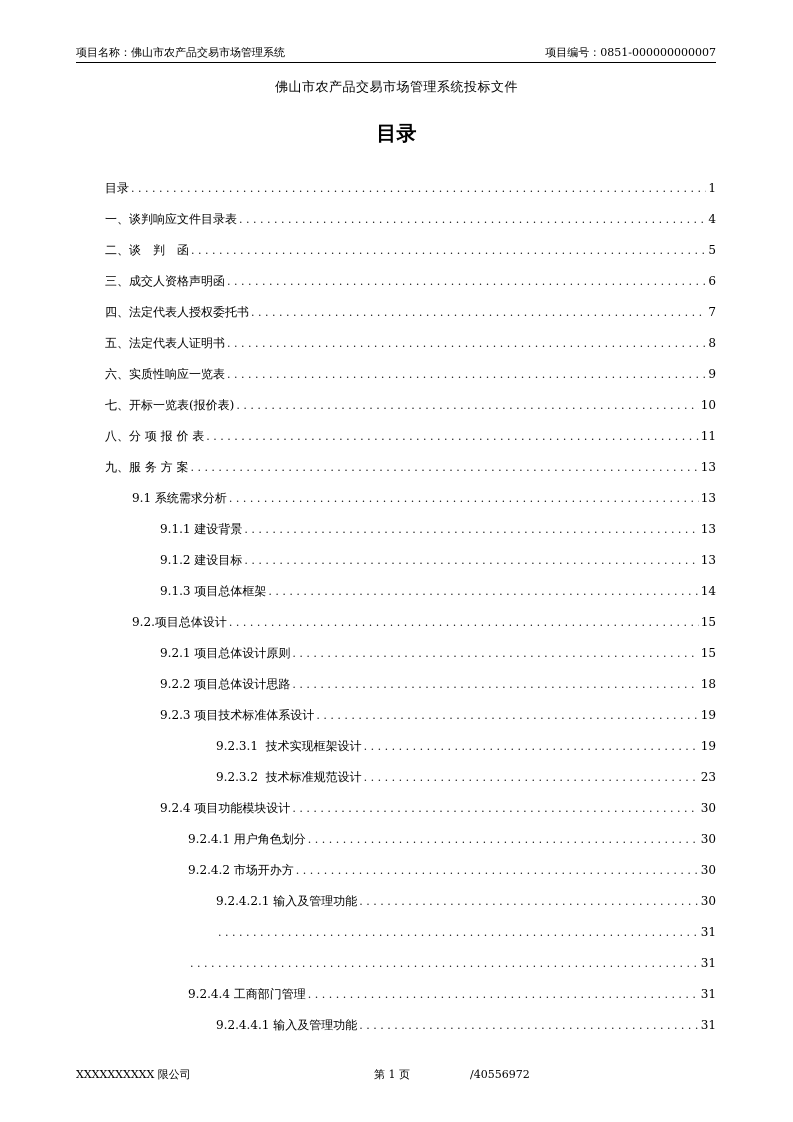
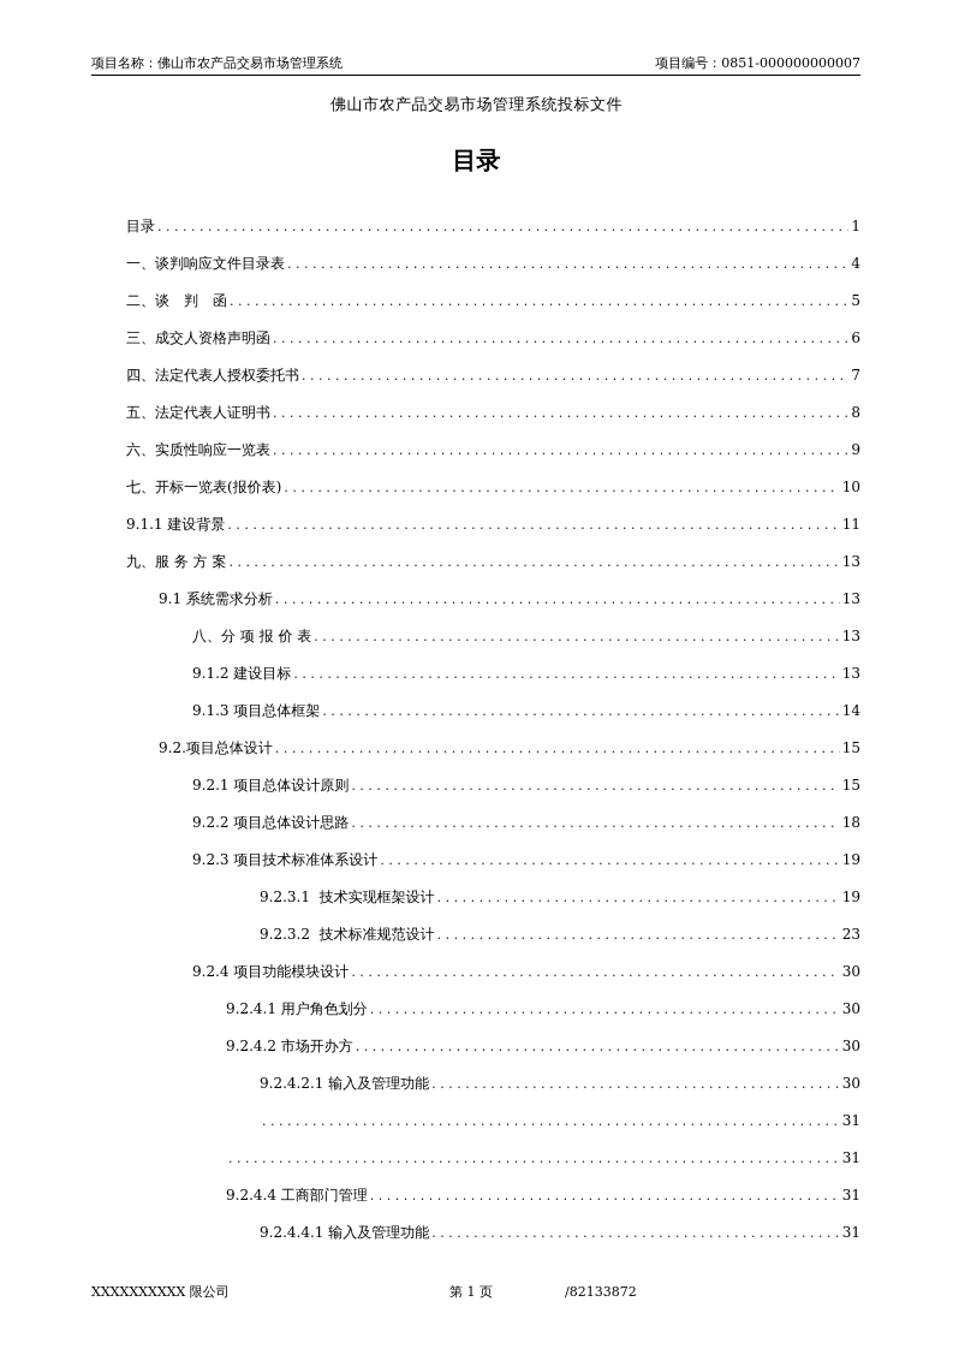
  项目名称：佛山市农产品交易市场管理系统
  项目编号：0851-000000000007
  佛山市农产品交易市场管理系统投标文件
  目录
  目录
  1
  一、谈判响应文件目录表
  4
  二、谈 判 函
  5
  三、成交人资格声明函
  6
  四、法定代表人授权委托书
  7
  五、法定代表人证明书
  8
  六、实质性响应一览表
  9
  七、开标一览表(报价表)
  10
- 八、分 项 报 价 表
+ 9.1.1 建设背景
  11
  九、服 务 方 案
  13
  9.1 系统需求分析
  13
- 9.1.1 建设背景
+ 八、分 项 报 价 表
  13
  9.1.2 建设目标
  13
  9.1.3 项目总体框架
  14
  9.2.项目总体设计
  15
  9.2.1 项目总体设计原则
  15
  9.2.2 项目总体设计思路
  18
  9.2.3 项目技术标准体系设计
  19
  9.2.3.1 技术实现框架设计
  19
  9.2.3.2 技术标准规范设计
  23
  9.2.4 项目功能模块设计
  30
  9.2.4.1 用户角色划分
  30
  9.2.4.2 市场开办方
  30
  9.2.4.2.1 输入及管理功能
  30
  31
  31
  9.2.4.4 工商部门管理
  31
  9.2.4.4.1 输入及管理功能
  31
  XXXXXXXXXX 限公司
  第 1 页
- /40556972
+ /82133872
